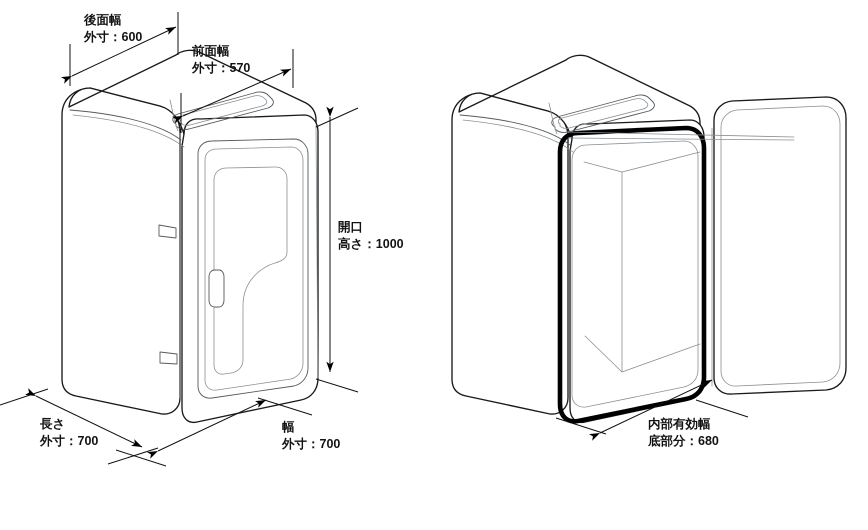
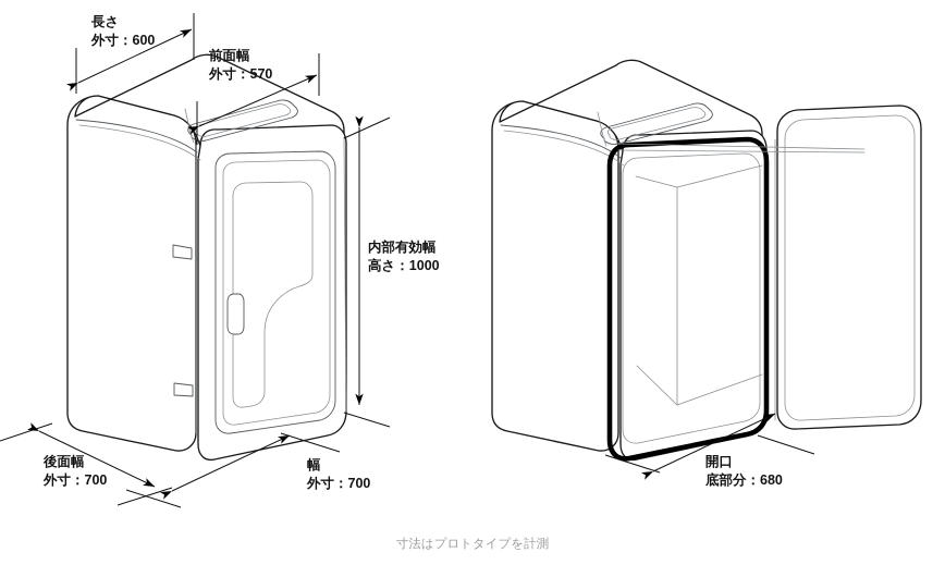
- 後面幅 外寸：600
+ 長さ 外寸：600
  前面幅 外寸：570
- 開口 高さ：1000
+ 内部有効幅 高さ：1000
- 長さ 外寸：700
+ 後面幅 外寸：700
  幅 外寸：700
- 内部有効幅 底部分：680
+ 開口 底部分：680
+ 寸法はプロトタイプを計測
